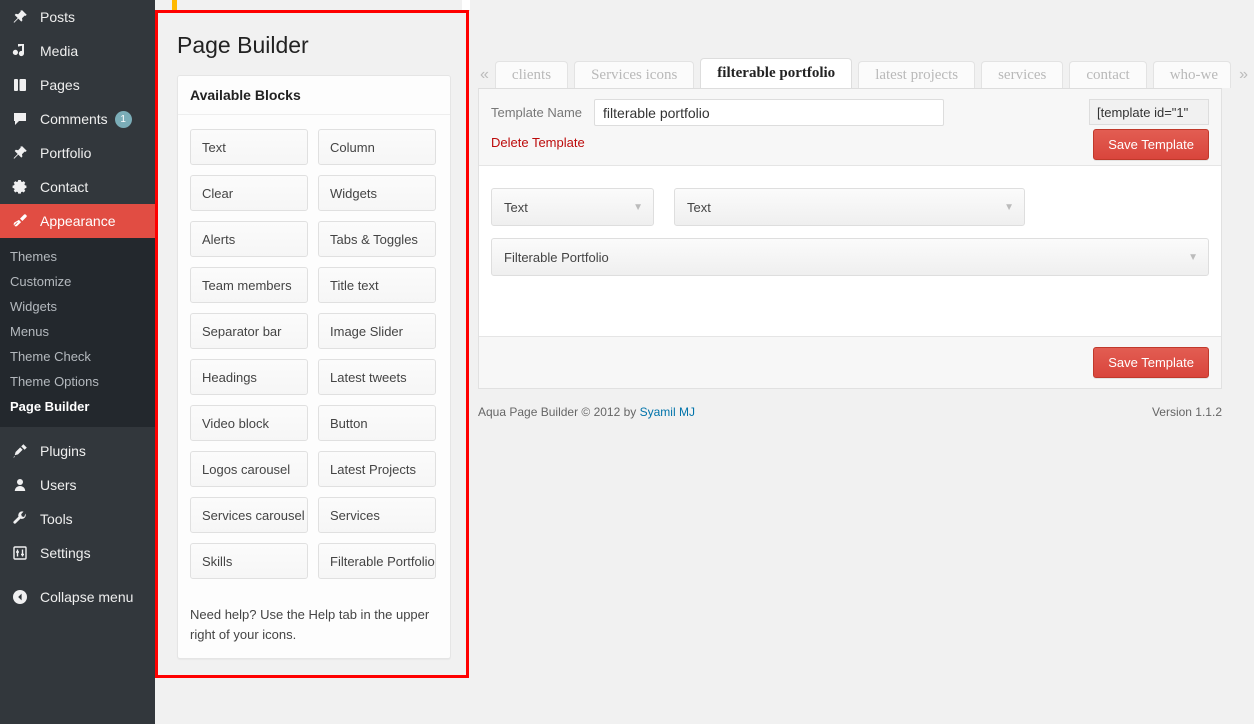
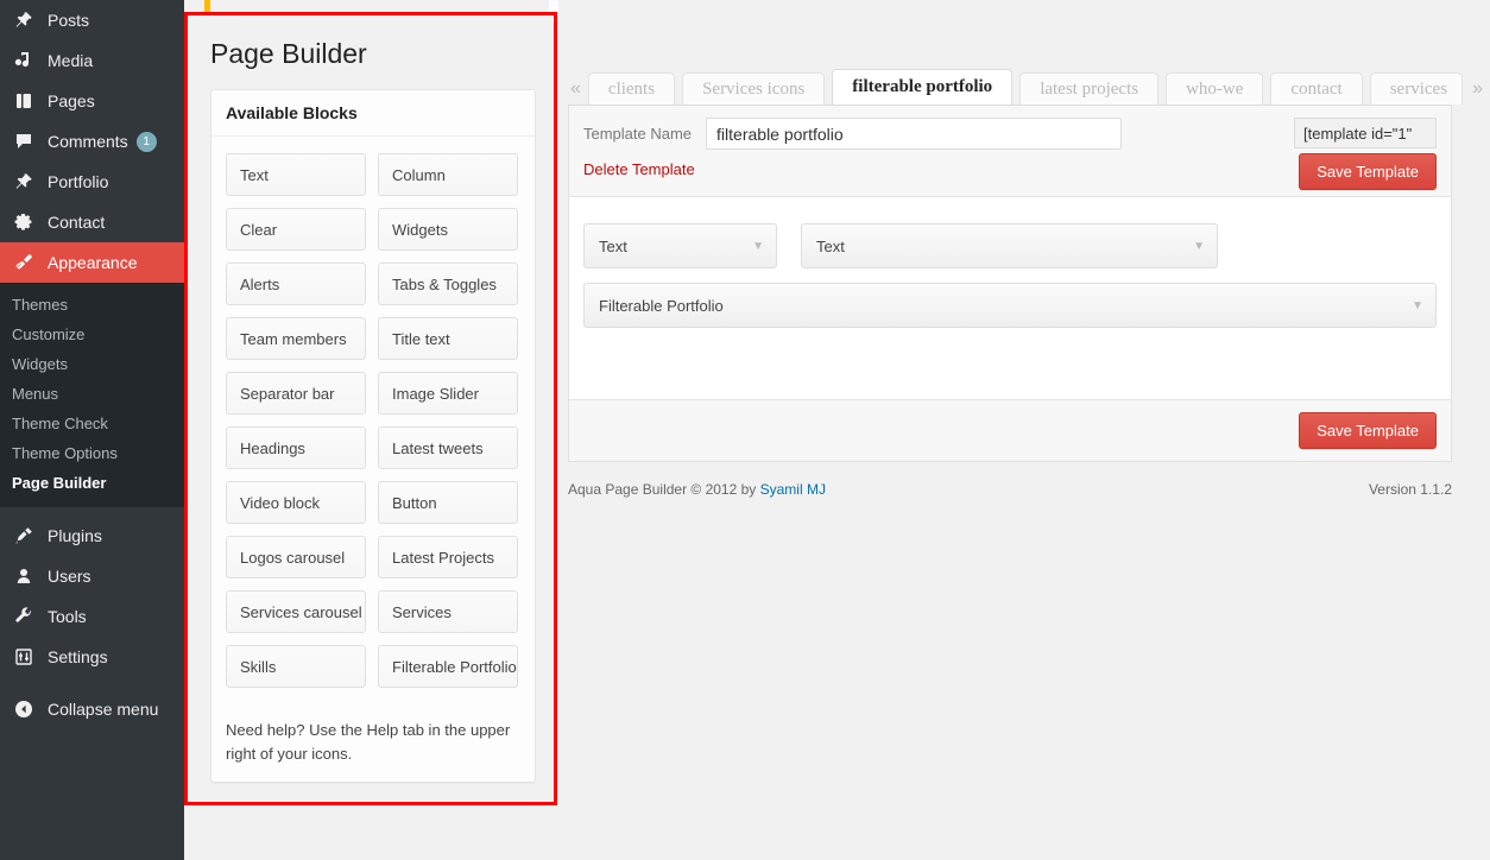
  Posts
  Media
  Pages
  Comments
  1
  Portfolio
  Contact
  Appearance
  Themes
  Customize
  Widgets
  Menus
  Theme Check
  Theme Options
  Page Builder
  Plugins
  Users
  Tools
  Settings
  Collapse menu
  Page Builder
  Available Blocks
  Text
  Column
  Clear
  Widgets
  Alerts
  Tabs & Toggles
  Team members
  Title text
  Separator bar
  Image Slider
  Headings
  Latest tweets
  Video block
  Button
  Logos carousel
  Latest Projects
  Services carousel
  Services
  Skills
  Filterable Portfolio
  Need help? Use the Help tab in the upper right of your icons.
  «
  clients
  Services icons
  filterable portfolio
  latest projects
- services
+ who-we
  contact
- who-we
+ services
  »
  Template Name
  filterable portfolio
  [template id="1"
  Delete Template
  Save Template
  Text
  ▼
  Text
  ▼
  Filterable Portfolio
  ▼
  Save Template
  Aqua Page Builder © 2012 by Syamil MJ
  Version 1.1.2
